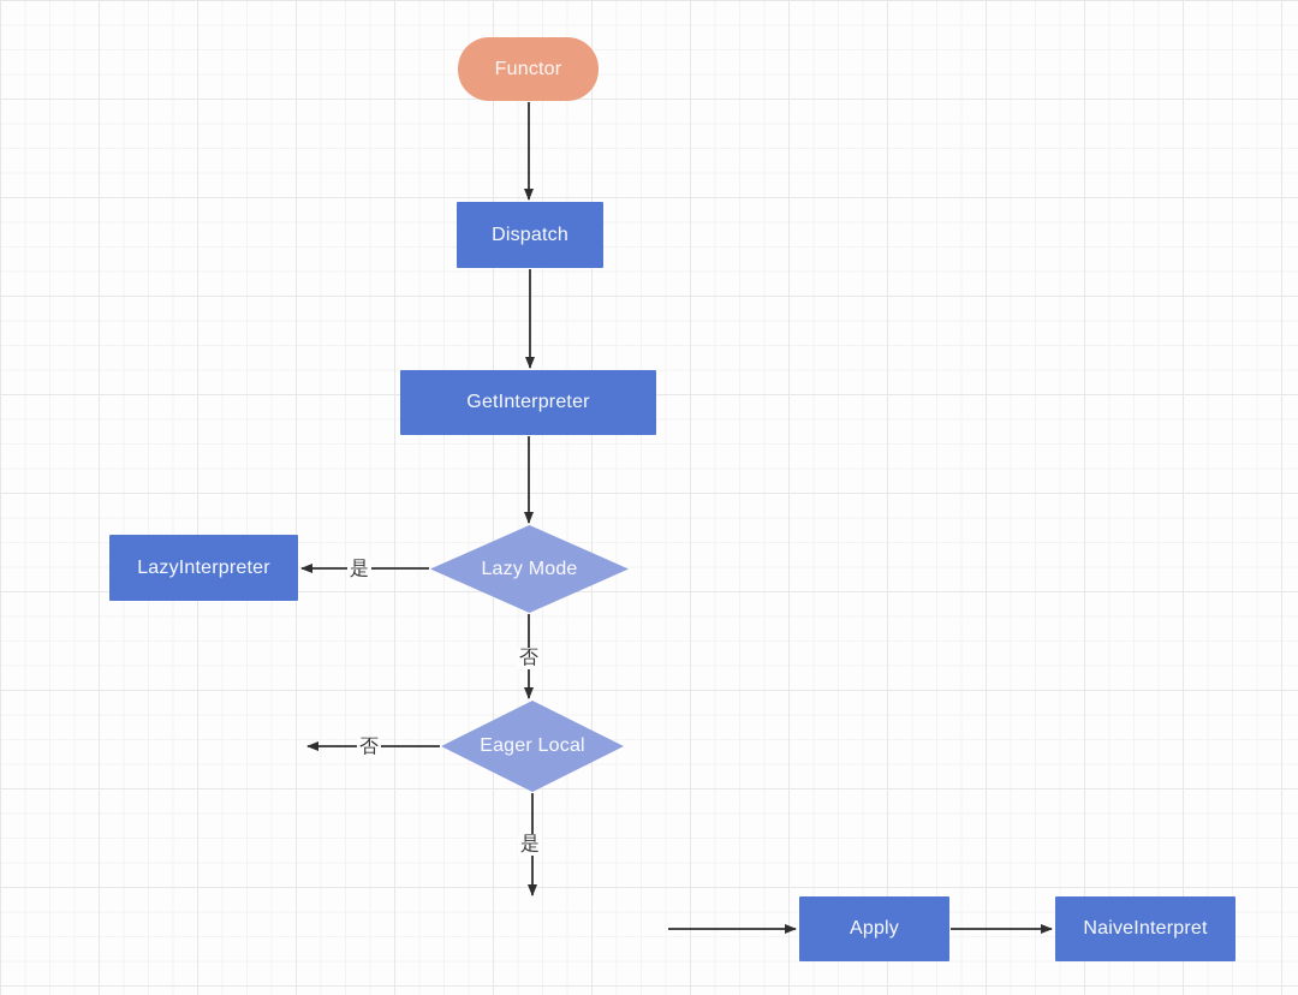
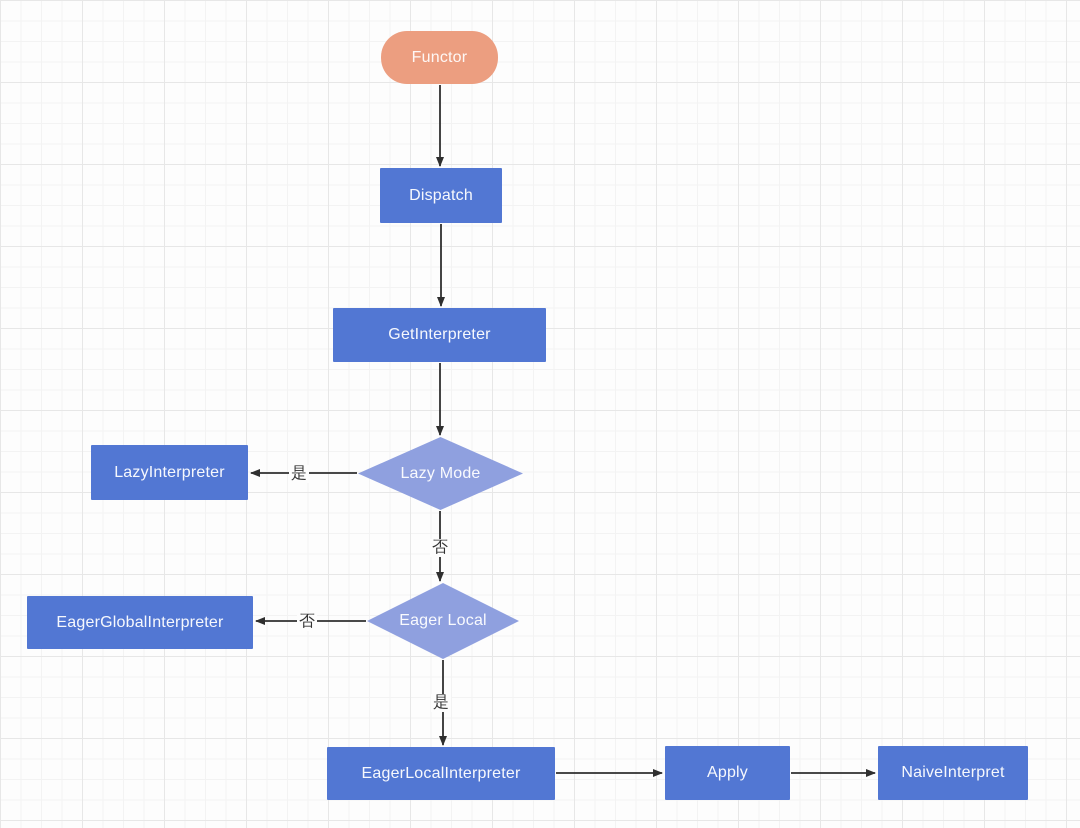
  Functor
  Dispatch
  GetInterpreter
  Lazy Mode
  LazyInterpreter
  Eager Local
+ EagerGlobalInterpreter
+ EagerLocalInterpreter
  Apply
  NaiveInterpret
  是
  否
  否
  是
